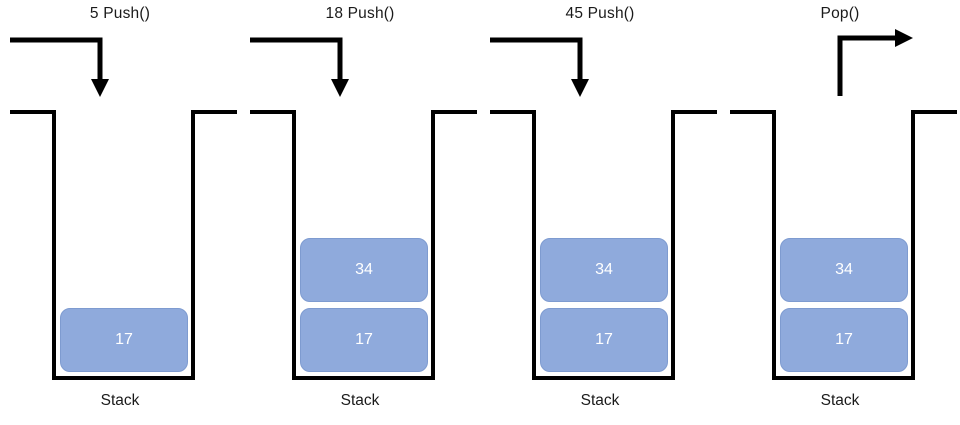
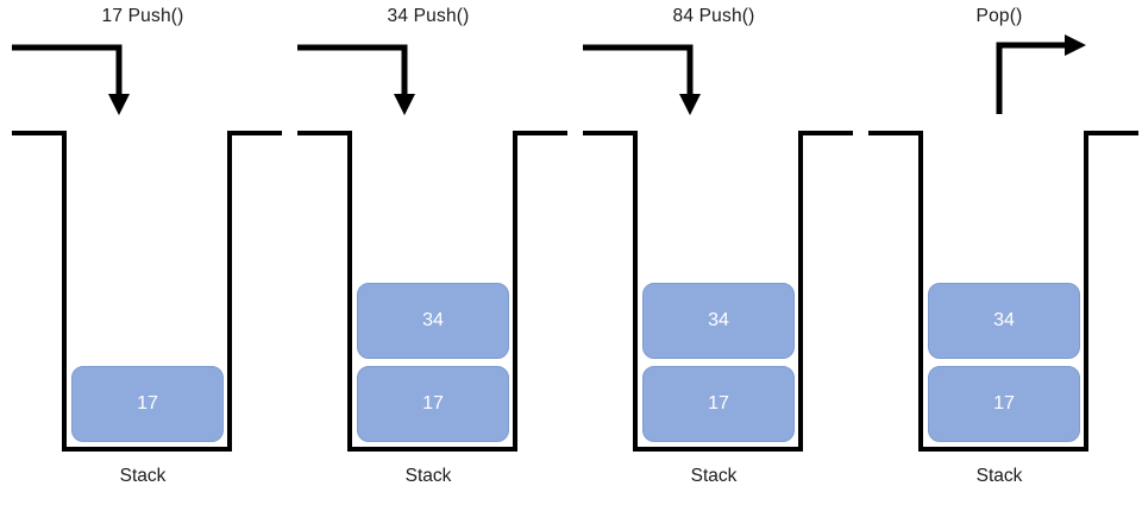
- 5 Push()
+ 17 Push()
  17
  Stack
- 18 Push()
+ 34 Push()
  34
  17
  Stack
- 45 Push()
+ 84 Push()
  34
  17
  Stack
  Pop()
  34
  17
  Stack
